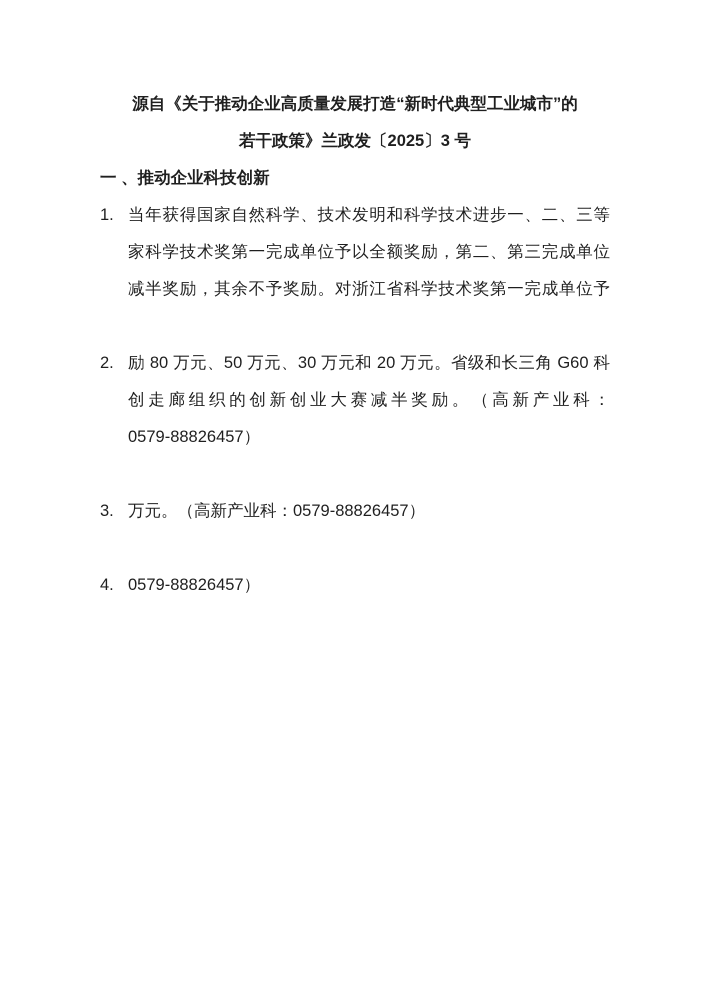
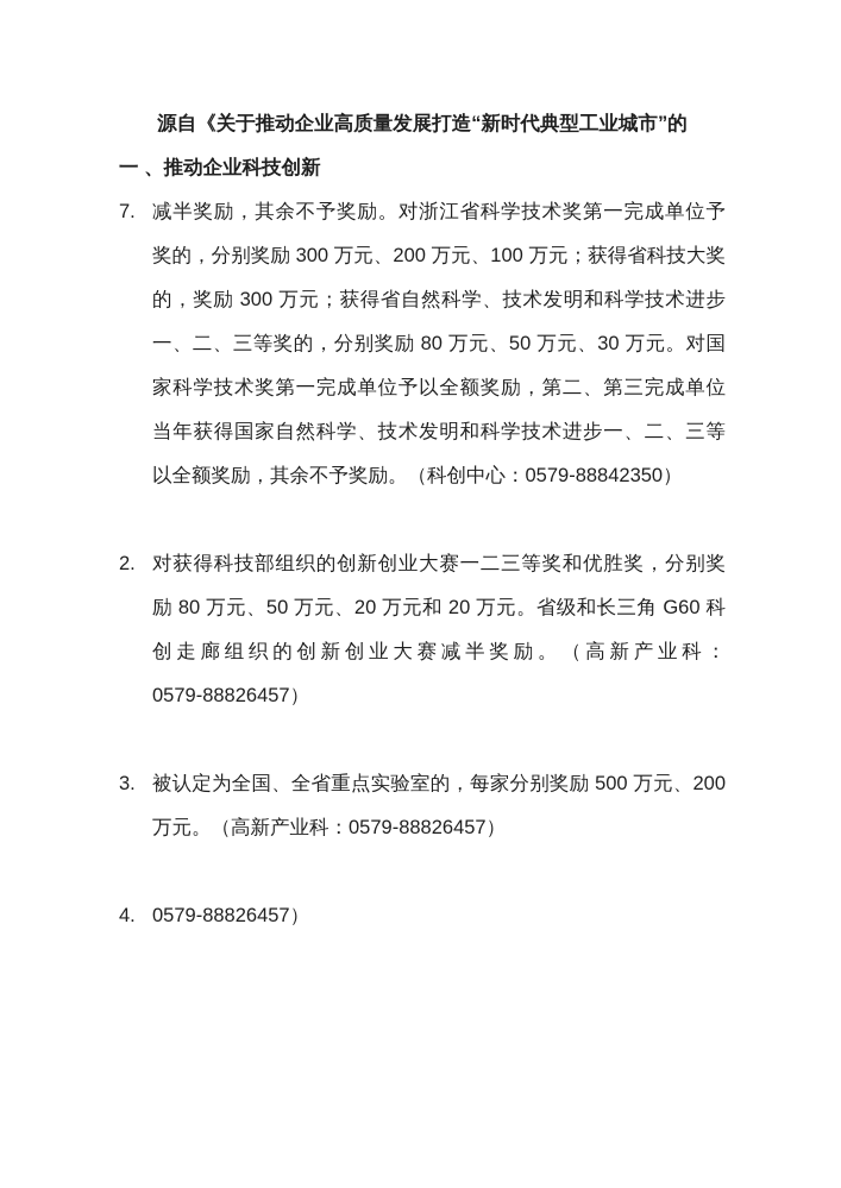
  源自《关于推动企业高质量发展打造“新时代典型工业城市”的
- 若干政策》兰政发〔2025〕3 号
  一 、推动企业科技创新
- 1.
+ 7.
- 当年获得国家自然科学、技术发明和科学技术进步一、二、三等
+ 减半奖励，其余不予奖励。对浙江省科学技术奖第一完成单位予
+ 奖的，分别奖励 300 万元、200 万元、100 万元；获得省科技大奖
+ 的，奖励 300 万元；获得省自然科学、技术发明和科学技术进步
+ 一、二、三等奖的，分别奖励 80 万元、50 万元、30 万元。对国
  家科学技术奖第一完成单位予以全额奖励，第二、第三完成单位
- 减半奖励，其余不予奖励。对浙江省科学技术奖第一完成单位予
+ 当年获得国家自然科学、技术发明和科学技术进步一、二、三等
+ 以全额奖励，其余不予奖励。（科创中心：0579-88842350）
  2.
+ 对获得科技部组织的创新创业大赛一二三等奖和优胜奖，分别奖
- 励 80 万元、50 万元、30 万元和 20 万元。省级和长三角 G60 科
+ 励 80 万元、50 万元、20 万元和 20 万元。省级和长三角 G60 科
  创走廊组织的创新创业大赛减半奖励。（高新产业科：
  0579-88826457）
  3.
+ 被认定为全国、全省重点实验室的，每家分别奖励 500 万元、200
  万元。（高新产业科：0579-88826457）
  4.
  0579-88826457）
